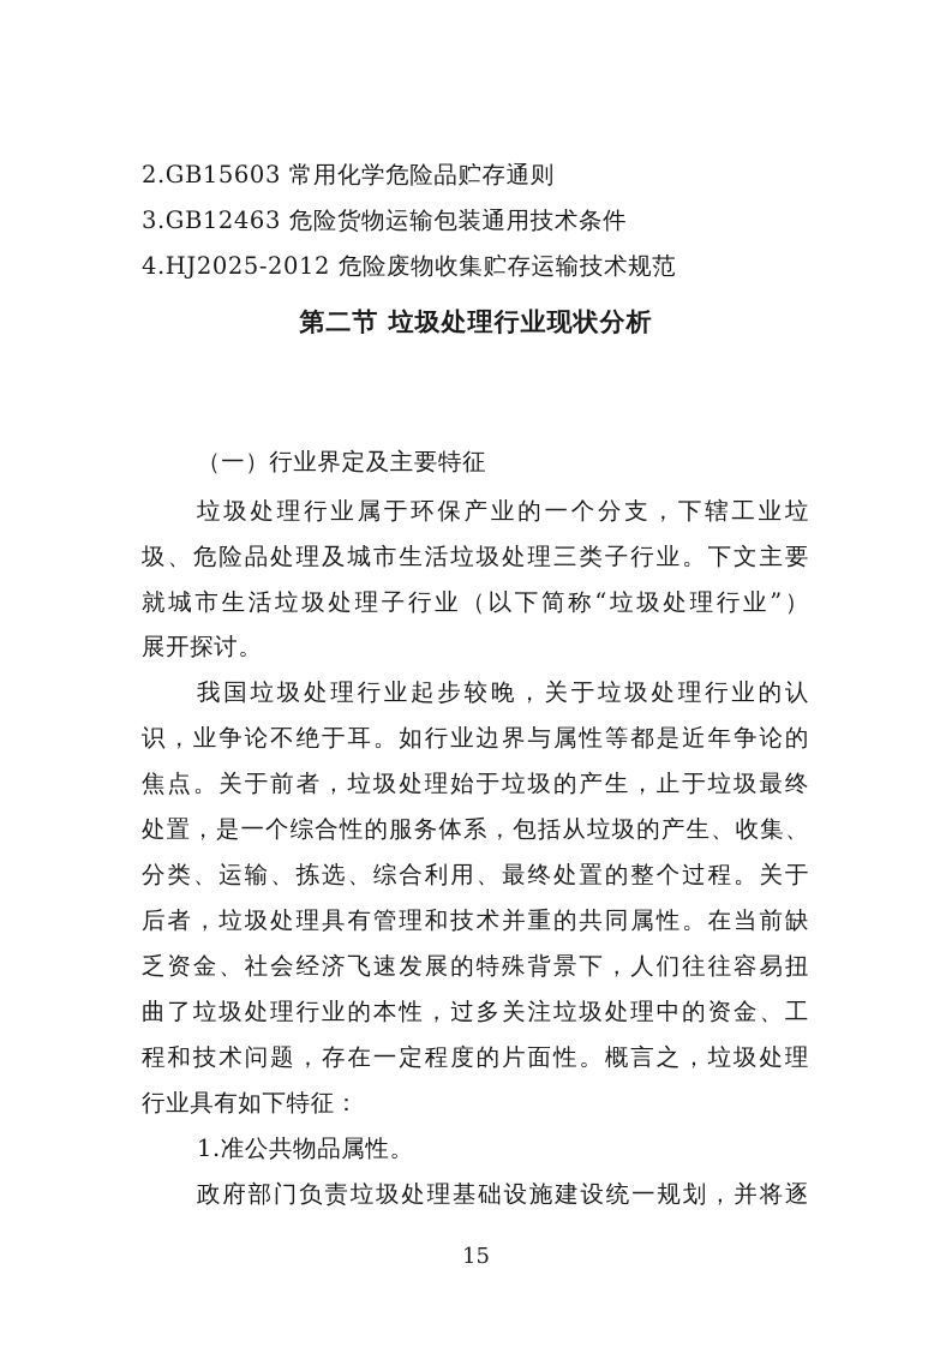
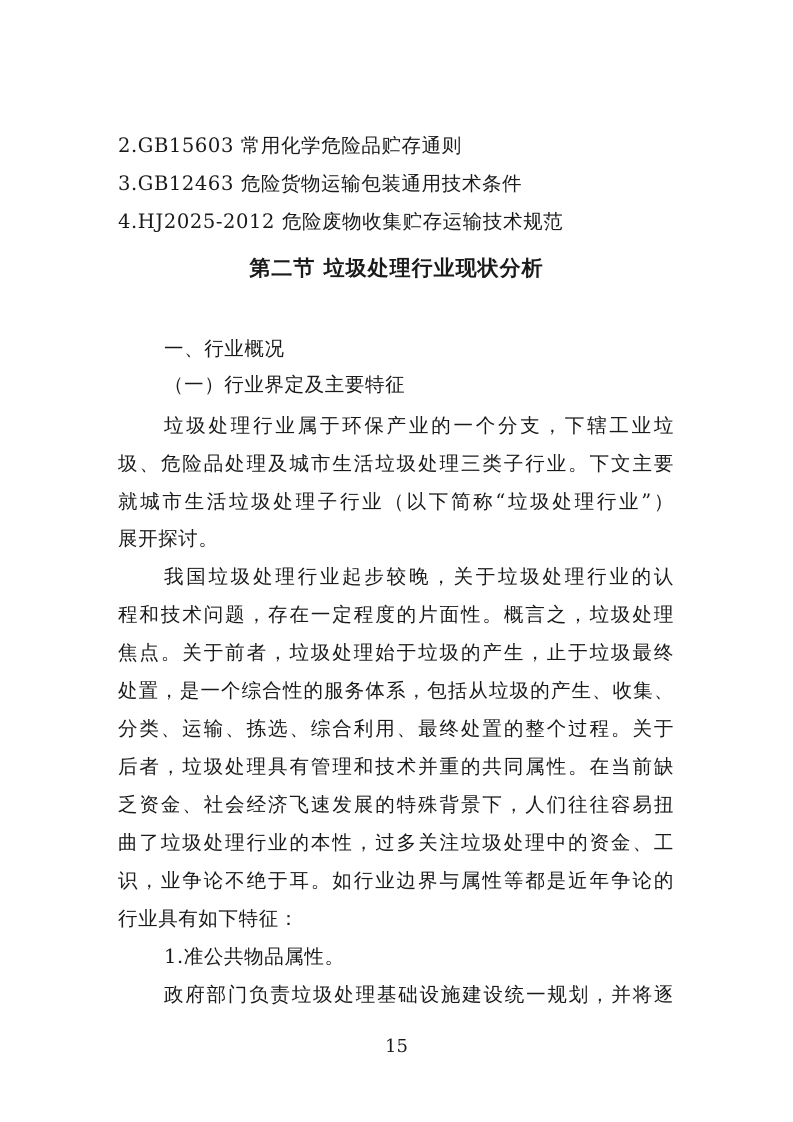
  2.GB15603 常用化学危险品贮存通则
  3.GB12463 危险货物运输包装通用技术条件
  4.HJ2025-2012 危险废物收集贮存运输技术规范
  第二节 垃圾处理行业现状分析
+ 一、行业概况
  （一）行业界定及主要特征
  垃圾处理行业属于环保产业的一个分支，下辖工业垃
  圾、危险品处理及城市生活垃圾处理三类子行业。下文主要
  就城市生活垃圾处理子行业（以下简称“垃圾处理行业”）
  展开探讨。
  我国垃圾处理行业起步较晚，关于垃圾处理行业的认
- 识，业争论不绝于耳。如行业边界与属性等都是近年争论的
+ 程和技术问题，存在一定程度的片面性。概言之，垃圾处理
  焦点。关于前者，垃圾处理始于垃圾的产生，止于垃圾最终
  处置，是一个综合性的服务体系，包括从垃圾的产生、收集、
  分类、运输、拣选、综合利用、最终处置的整个过程。关于
  后者，垃圾处理具有管理和技术并重的共同属性。在当前缺
  乏资金、社会经济飞速发展的特殊背景下，人们往往容易扭
  曲了垃圾处理行业的本性，过多关注垃圾处理中的资金、工
- 程和技术问题，存在一定程度的片面性。概言之，垃圾处理
+ 识，业争论不绝于耳。如行业边界与属性等都是近年争论的
  行业具有如下特征：
  1.准公共物品属性。
  政府部门负责垃圾处理基础设施建设统一规划，并将逐
  15
